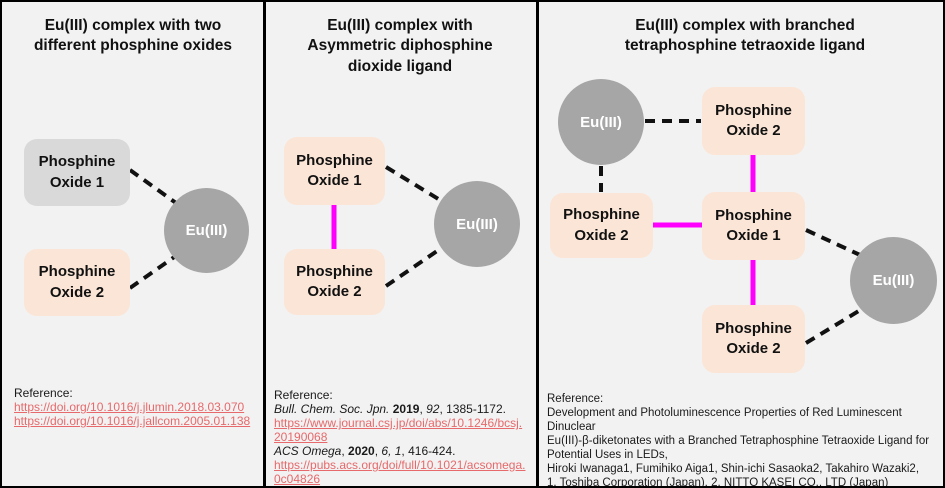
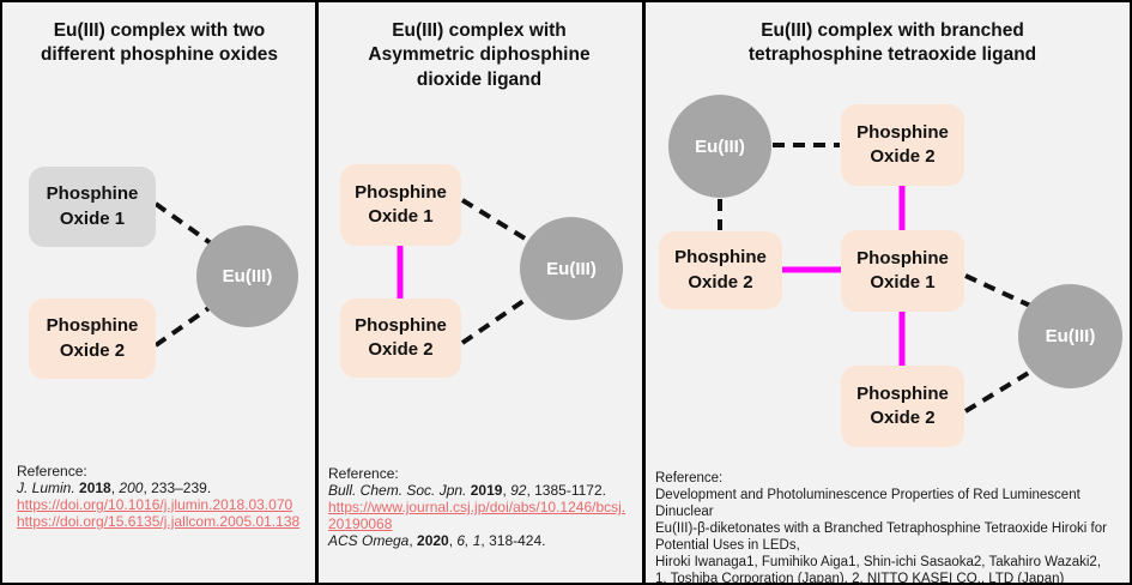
  Eu(III) complex with two
  different phosphine oxides
  Phosphine
  Oxide 1
  Phosphine
  Oxide 2
  Eu(III)
  Reference:
+ J. Lumin. 2018, 200, 233–239.
  https://doi.org/10.1016/j.jlumin.2018.03.070
- https://doi.org/10.1016/j.jallcom.2005.01.138
+ https://doi.org/15.6135/j.jallcom.2005.01.138
  Eu(III) complex with
  Asymmetric diphosphine
  dioxide ligand
  Phosphine
  Oxide 1
  Phosphine
  Oxide 2
  Eu(III)
  Reference:
  Bull. Chem. Soc. Jpn. 2019, 92, 1385-1172.
  https://www.journal.csj.jp/doi/abs/10.1246/bcsj.20190068
- ACS Omega, 2020, 6, 1, 416-424.
+ ACS Omega, 2020, 6, 1, 318-424.
- https://pubs.acs.org/doi/full/10.1021/acsomega.0c04826
  Eu(III) complex with branched
  tetraphosphine tetraoxide ligand
  Eu(III)
  Phosphine
  Oxide 2
  Phosphine
  Oxide 2
  Phosphine
  Oxide 1
  Phosphine
  Oxide 2
  Eu(III)
  Reference:
  Development and Photoluminescence Properties of Red Luminescent Dinuclear
- Eu(III)-β-diketonates with a Branched Tetraphosphine Tetraoxide Ligand for
+ Eu(III)-β-diketonates with a Branched Tetraphosphine Tetraoxide Hiroki for
  Potential Uses in LEDs,
  Hiroki Iwanaga1, Fumihiko Aiga1, Shin-ichi Sasaoka2, Takahiro Wazaki2,
  1. Toshiba Corporation (Japan), 2. NITTO KASEI CO., LTD (Japan)
